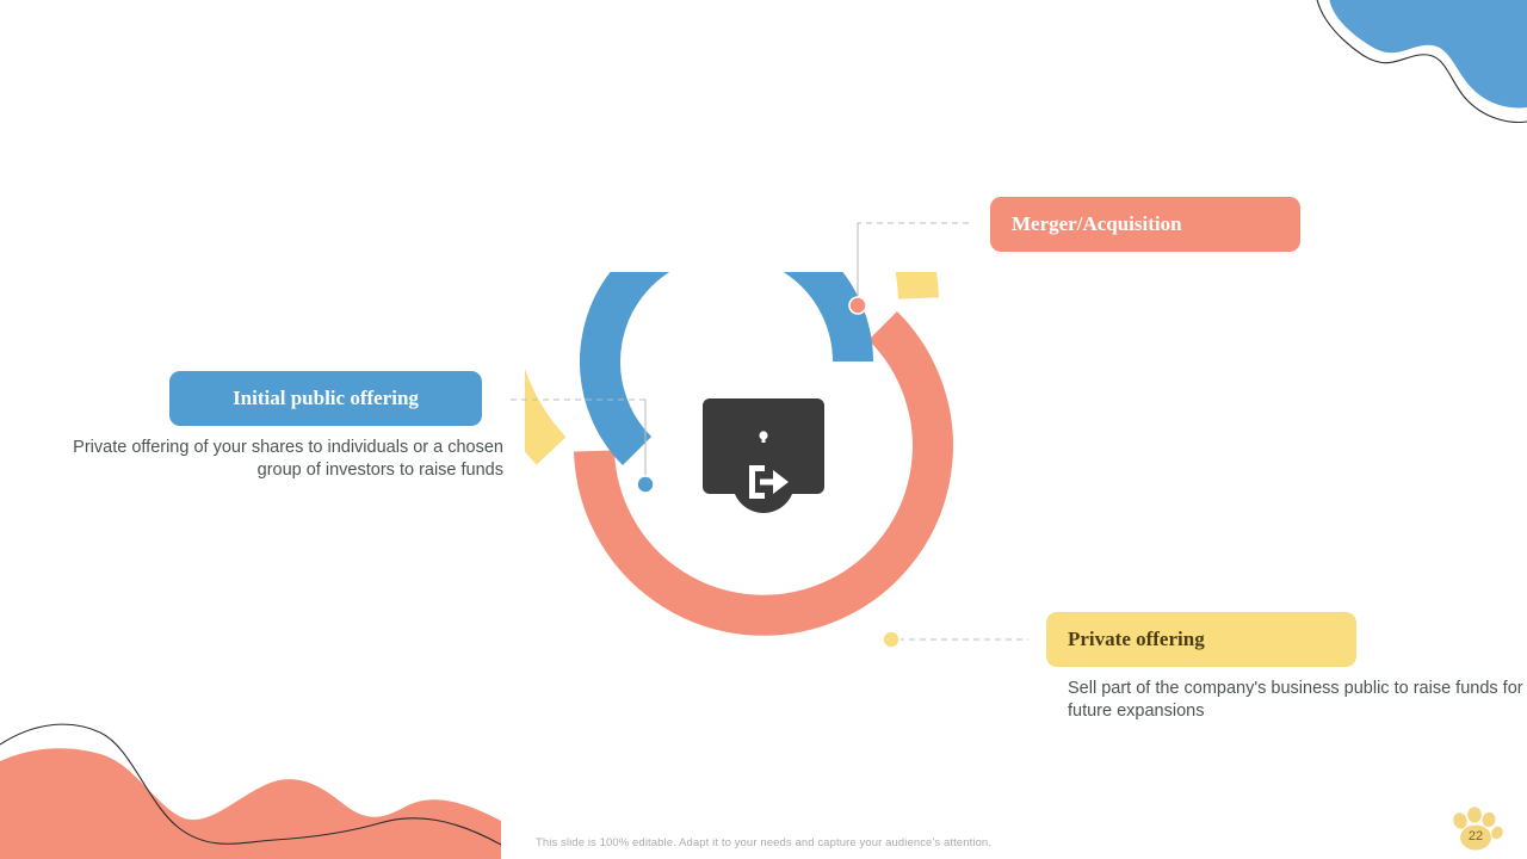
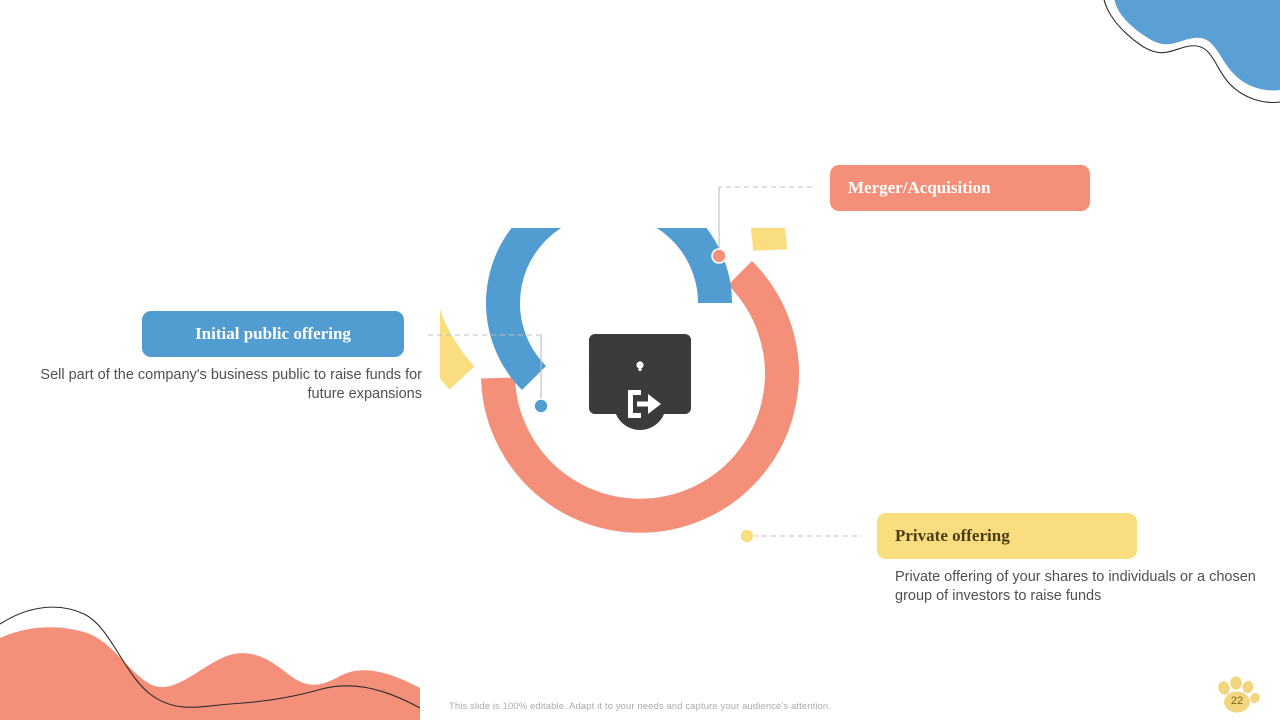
  Initial public offering
- Private offering of your shares to individuals or a chosen group of investors to raise funds
+ Sell part of the company's business public to raise funds for future expansions
  Merger/Acquisition
  Private offering
- Sell part of the company's business public to raise funds for future expansions
+ Private offering of your shares to individuals or a chosen group of investors to raise funds
  This slide is 100% editable. Adapt it to your needs and capture your audience's attention.
  22
